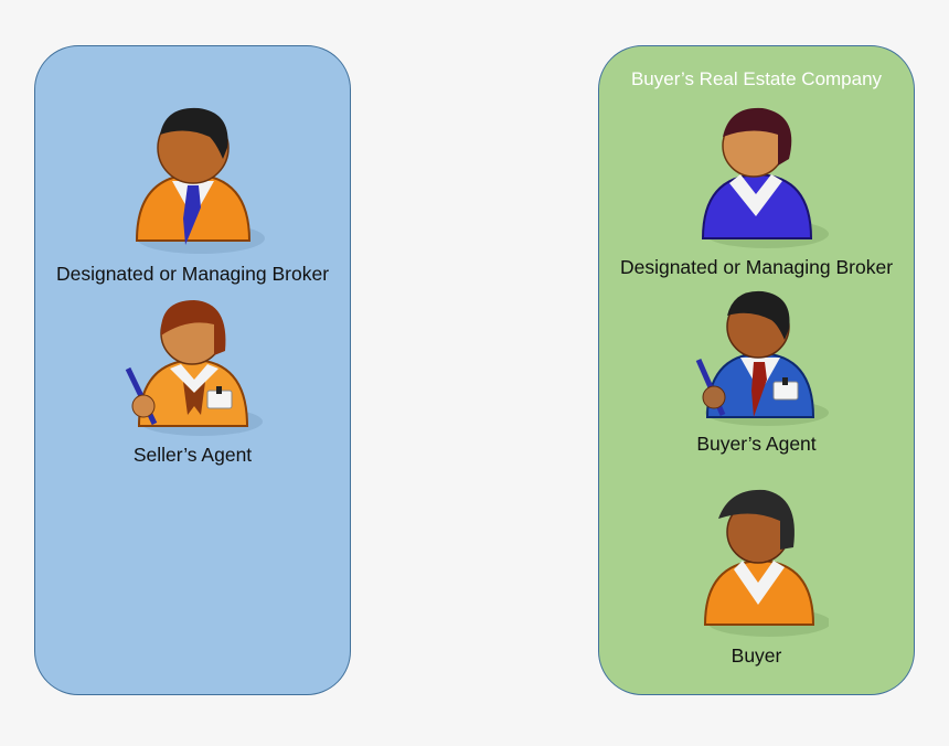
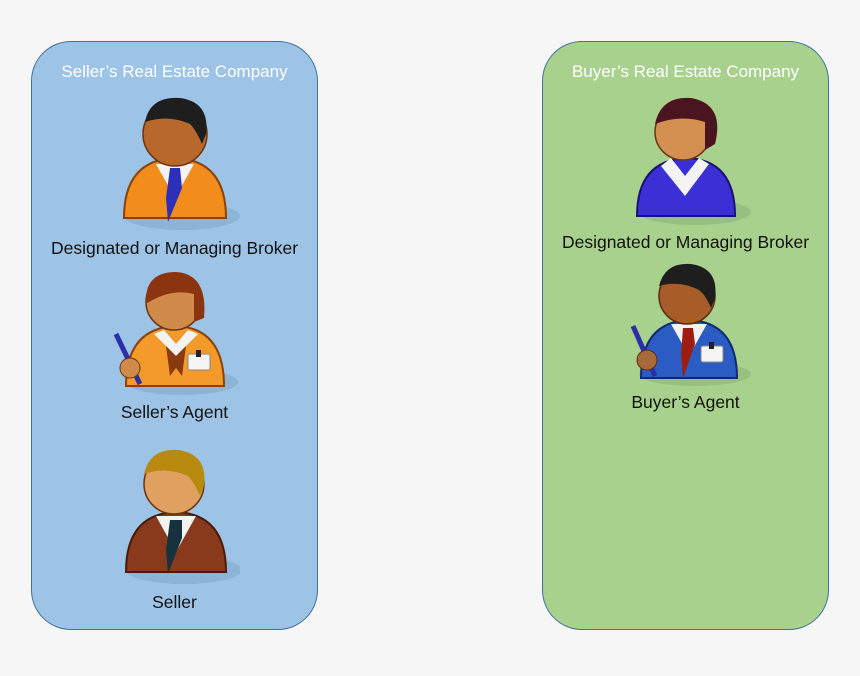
+ Seller’s Real Estate Company
  Designated or Managing Broker
  Seller’s Agent
+ Seller
  Buyer’s Real Estate Company
  Designated or Managing Broker
  Buyer’s Agent
- Buyer
